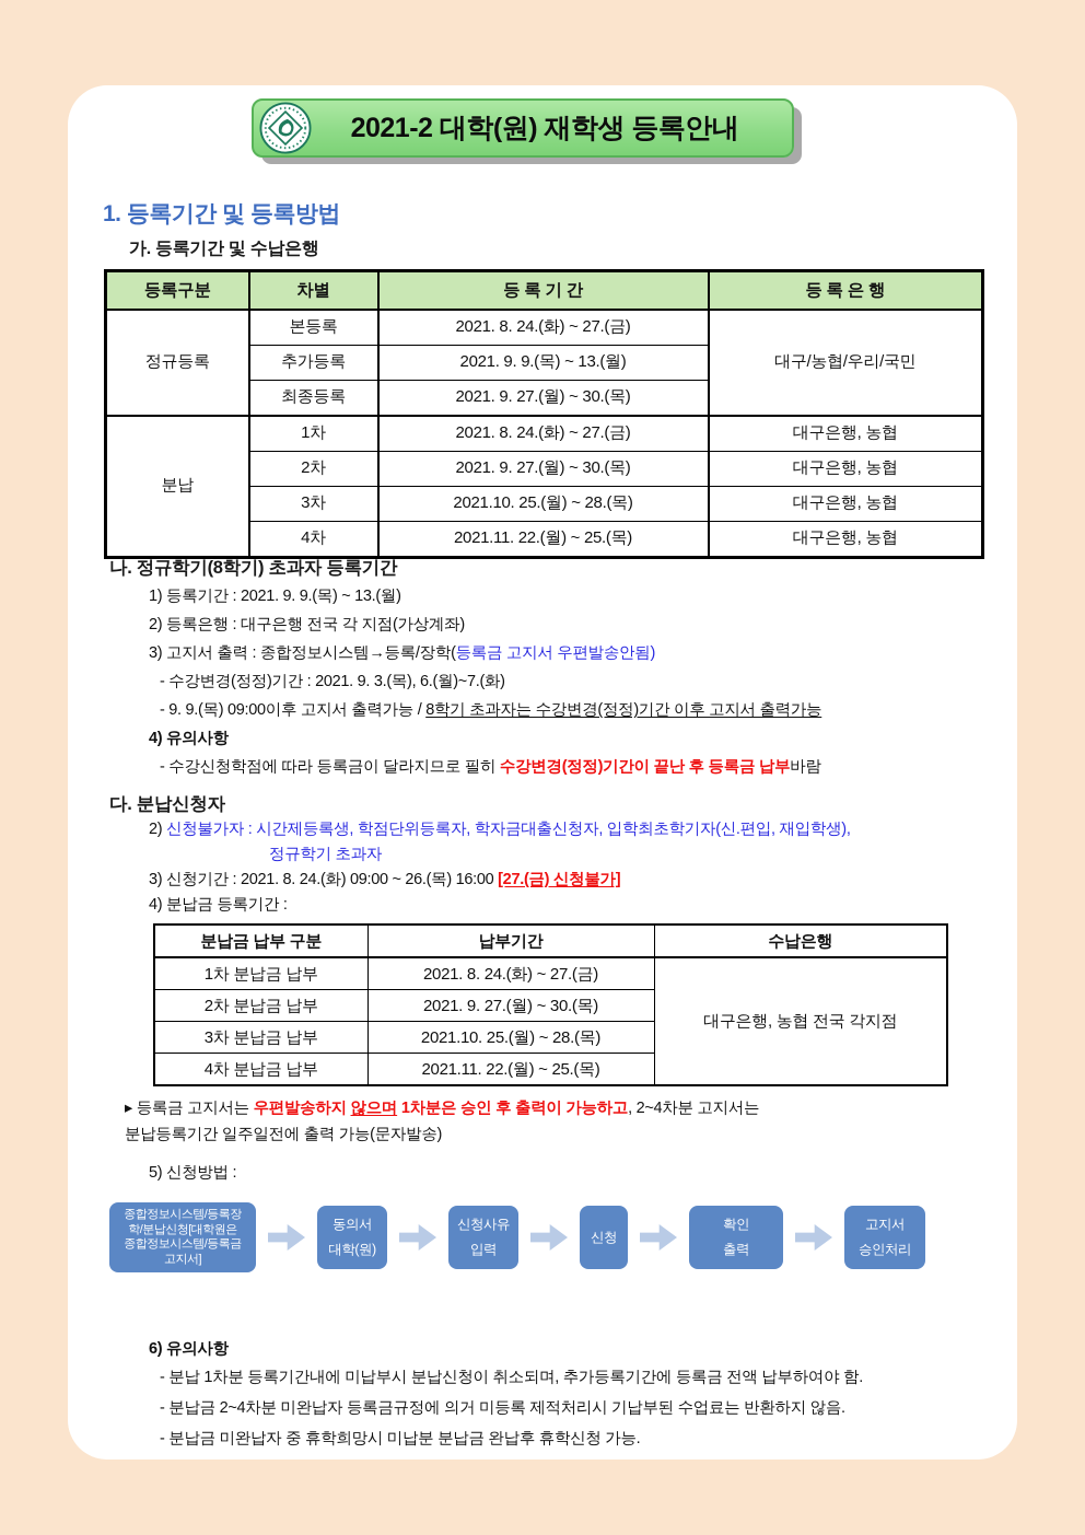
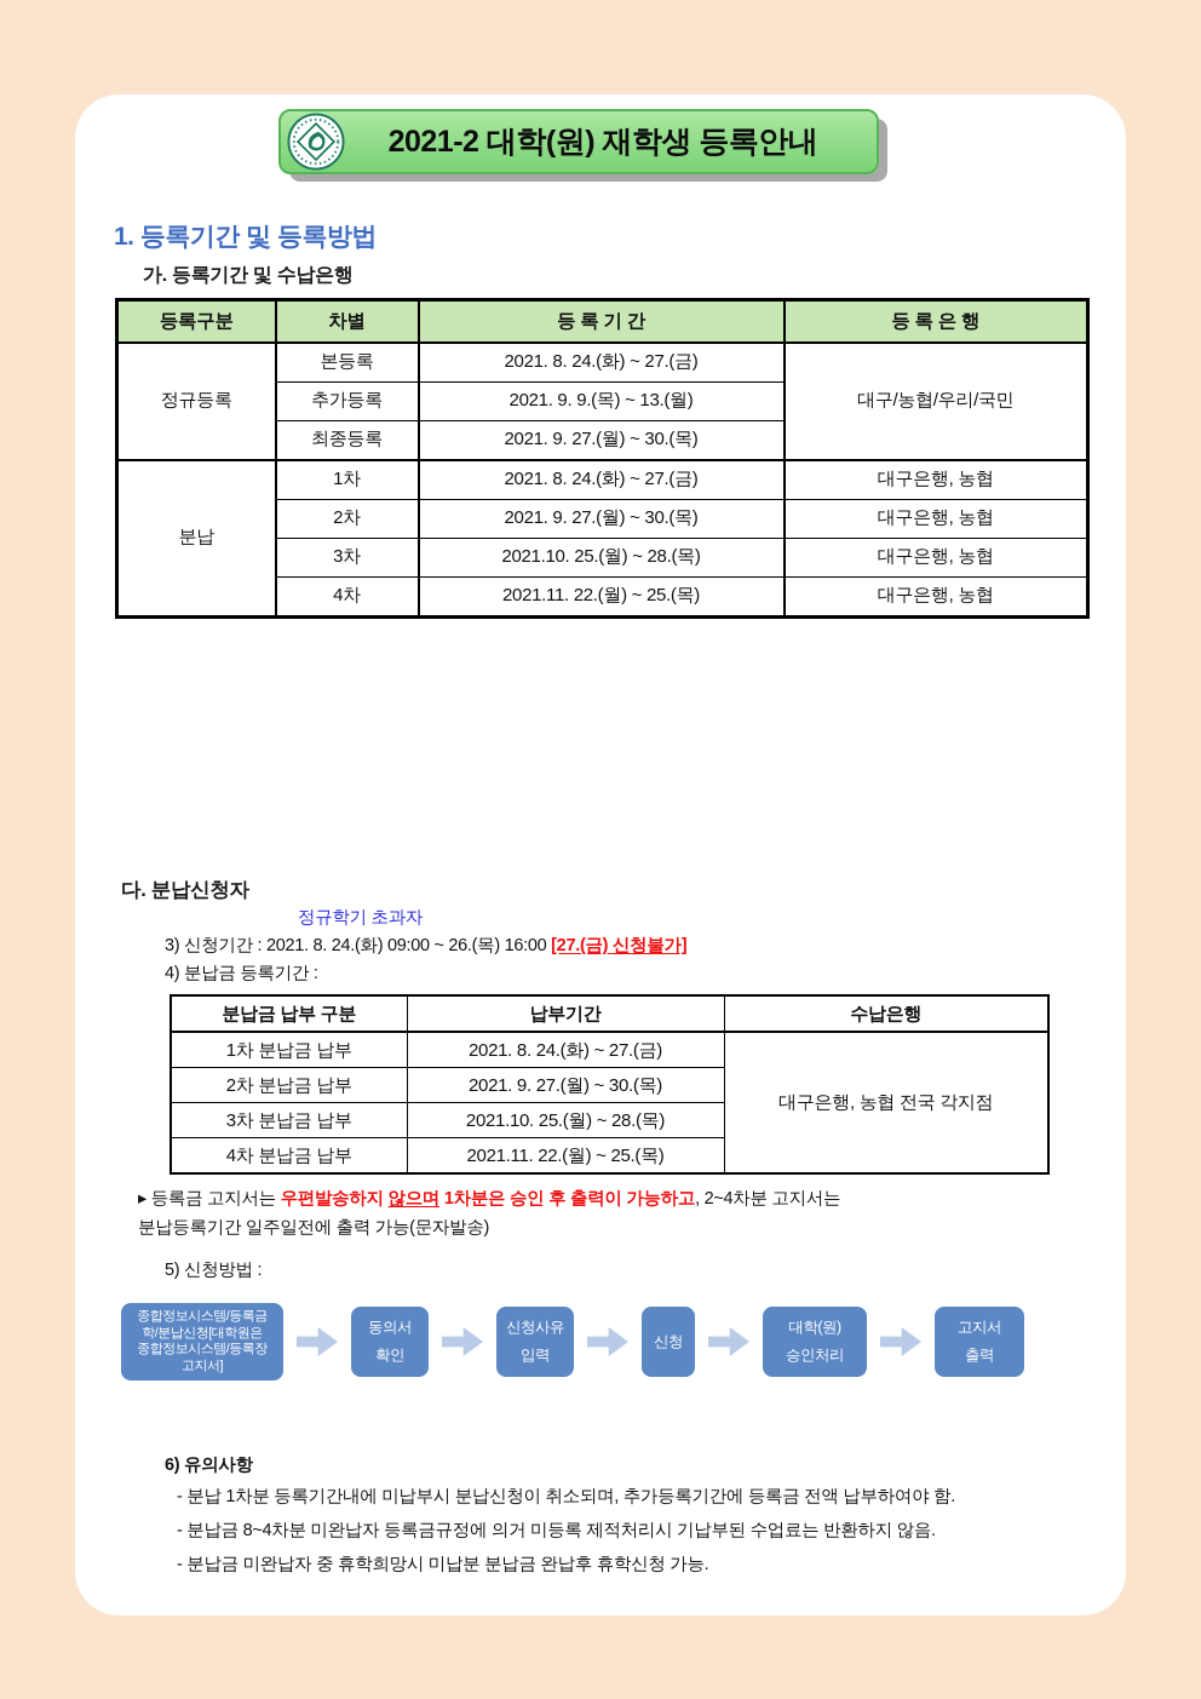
  2021-2 대학(원) 재학생 등록안내
  1. 등록기간 및 등록방법
  가. 등록기간 및 수납은행
  등록구분	차별	등 록 기 간	등 록 은 행
  정규등록	본등록	2021. 8. 24.(화) ~ 27.(금)	대구/농협/우리/국민
  추가등록	2021. 9. 9.(목) ~ 13.(월)
  최종등록	2021. 9. 27.(월) ~ 30.(목)
  분납	1차	2021. 8. 24.(화) ~ 27.(금)	대구은행, 농협
  2차	2021. 9. 27.(월) ~ 30.(목)	대구은행, 농협
  3차	2021.10. 25.(월) ~ 28.(목)	대구은행, 농협
  4차	2021.11. 22.(월) ~ 25.(목)	대구은행, 농협
- 나. 정규학기(8학기) 초과자 등록기간
- 1) 등록기간 : 2021. 9. 9.(목) ~ 13.(월)
- 2) 등록은행 : 대구은행 전국 각 지점(가상계좌)
- 3) 고지서 출력 : 종합정보시스템→등록/장학(등록금 고지서 우편발송안됨)
- - 수강변경(정정)기간 : 2021. 9. 3.(목), 6.(월)~7.(화)
- - 9. 9.(목) 09:00이후 고지서 출력가능 / 8학기 초과자는 수강변경(정정)기간 이후 고지서 출력가능
- 4) 유의사항
- - 수강신청학점에 따라 등록금이 달라지므로 필히 수강변경(정정)기간이 끝난 후 등록금 납부바람
  다. 분납신청자
- 2) 신청불가자 : 시간제등록생, 학점단위등록자, 학자금대출신청자, 입학최초학기자(신.편입, 재입학생),
  정규학기 초과자
  3) 신청기간 : 2021. 8. 24.(화) 09:00 ~ 26.(목) 16:00 [27.(금) 신청불가]
  4) 분납금 등록기간 :
  분납금 납부 구분	납부기간	수납은행
  1차 분납금 납부	2021. 8. 24.(화) ~ 27.(금)	대구은행, 농협 전국 각지점
  2차 분납금 납부	2021. 9. 27.(월) ~ 30.(목)
  3차 분납금 납부	2021.10. 25.(월) ~ 28.(목)
  4차 분납금 납부	2021.11. 22.(월) ~ 25.(목)
  ▸ 등록금 고지서는 우편발송하지 않으며 1차분은 승인 후 출력이 가능하고, 2~4차분 고지서는
  분납등록기간 일주일전에 출력 가능(문자발송)
  5) 신청방법 :
- 종합정보시스템/등록장
+ 종합정보시스템/등록금
  학/분납신청[대학원은
- 종합정보시스템/등록금
+ 종합정보시스템/등록장
  고지서]
  동의서
- 대학(원)
+ 확인
  신청사유
  입력
  신청
- 확인
+ 대학(원)
- 출력
+ 승인처리
  고지서
- 승인처리
+ 출력
  6) 유의사항
  - 분납 1차분 등록기간내에 미납부시 분납신청이 취소되며, 추가등록기간에 등록금 전액 납부하여야 함.
- - 분납금 2~4차분 미완납자 등록금규정에 의거 미등록 제적처리시 기납부된 수업료는 반환하지 않음.
+ - 분납금 8~4차분 미완납자 등록금규정에 의거 미등록 제적처리시 기납부된 수업료는 반환하지 않음.
  - 분납금 미완납자 중 휴학희망시 미납분 분납금 완납후 휴학신청 가능.
